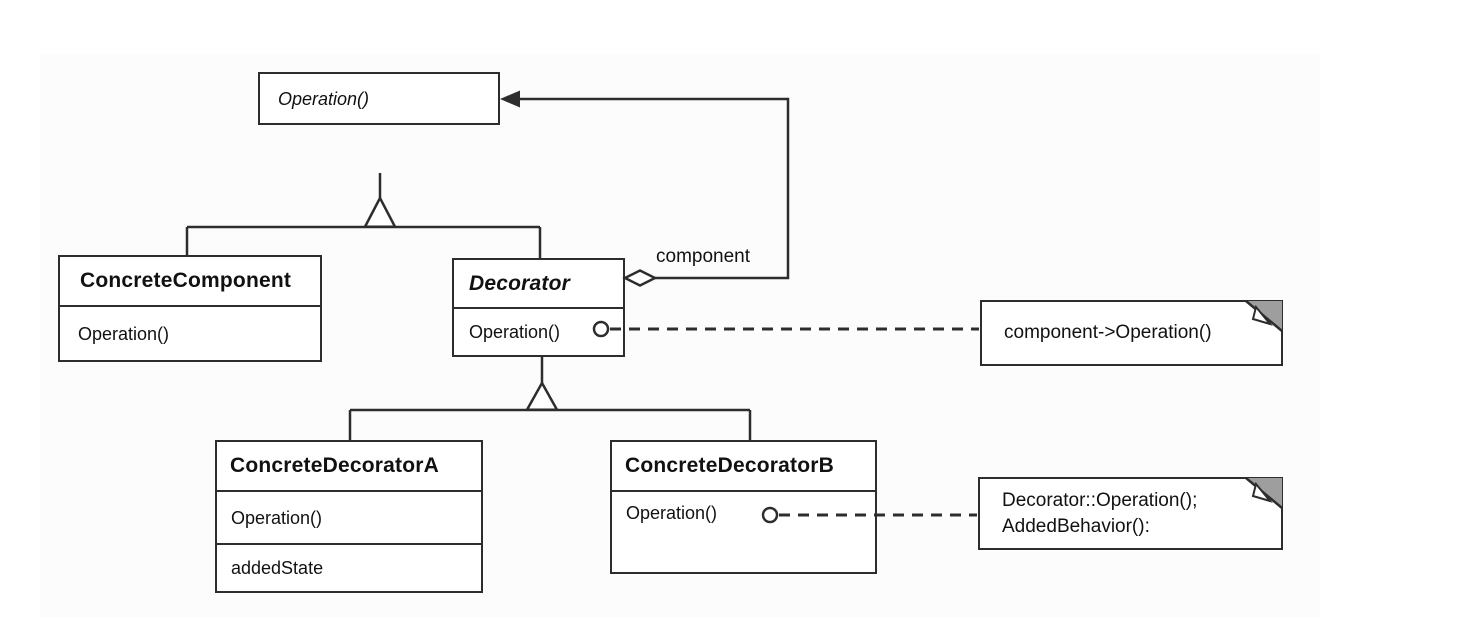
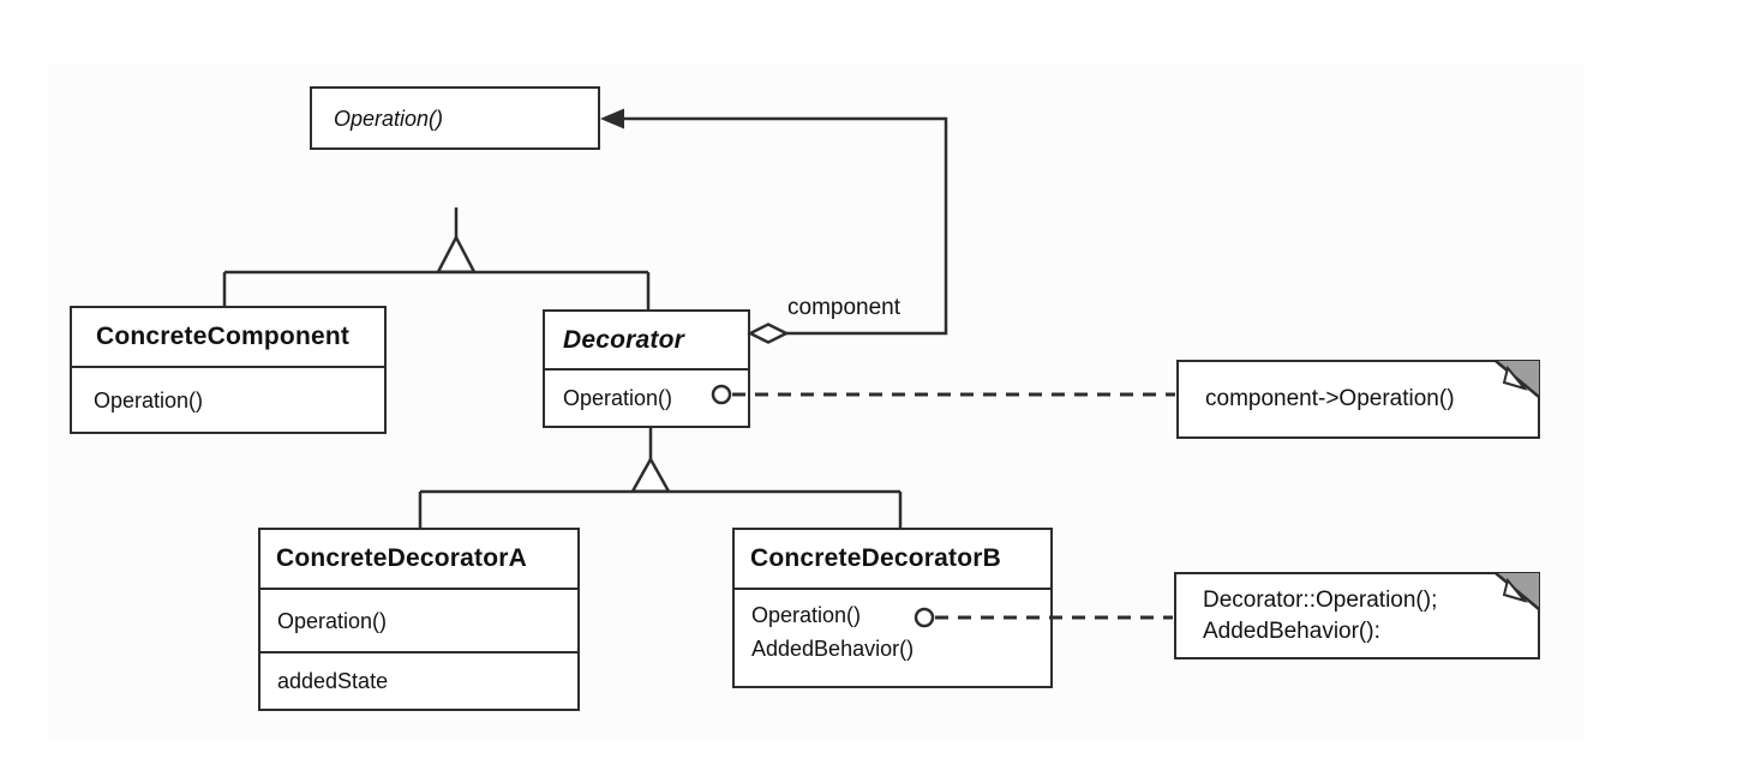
  Operation()
  ConcreteComponent
  Operation()
  Decorator
  Operation()
  ConcreteDecoratorA
  Operation()
  addedState
  ConcreteDecoratorB
  Operation()
+ AddedBehavior()
  component
  component->Operation()
  Decorator::Operation();
  AddedBehavior():
